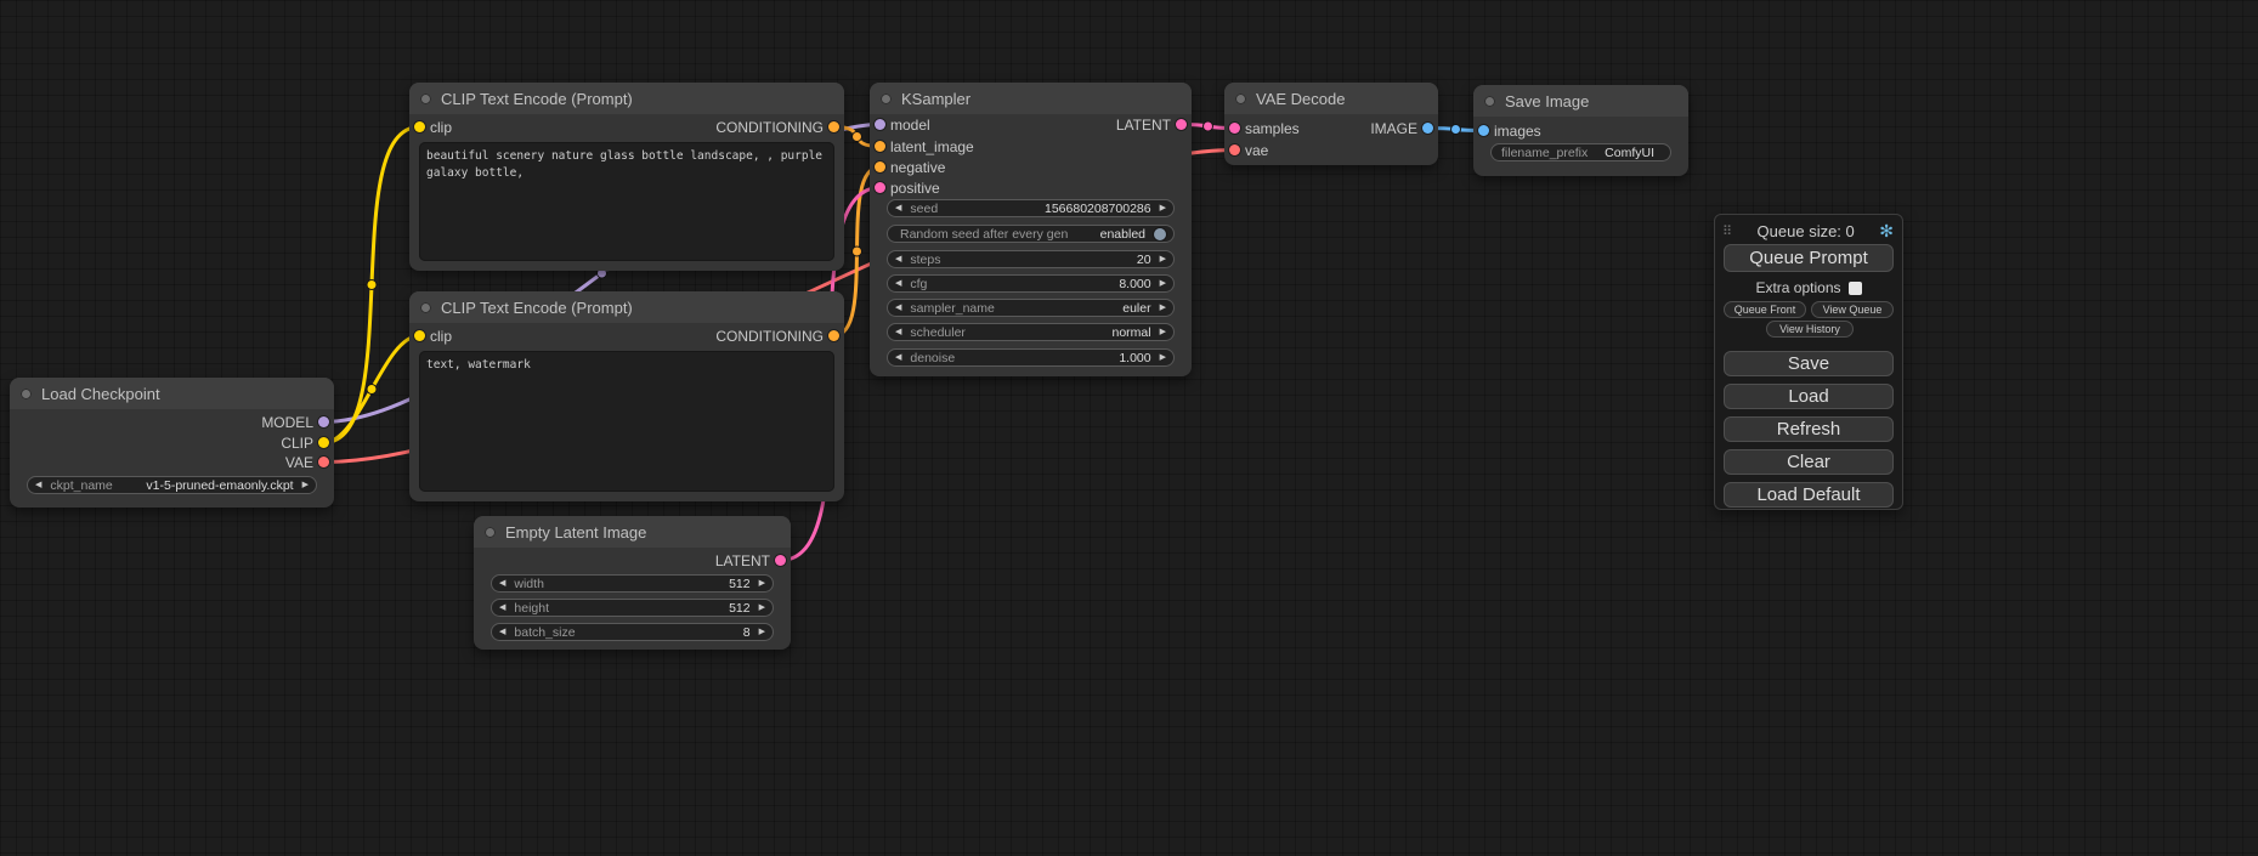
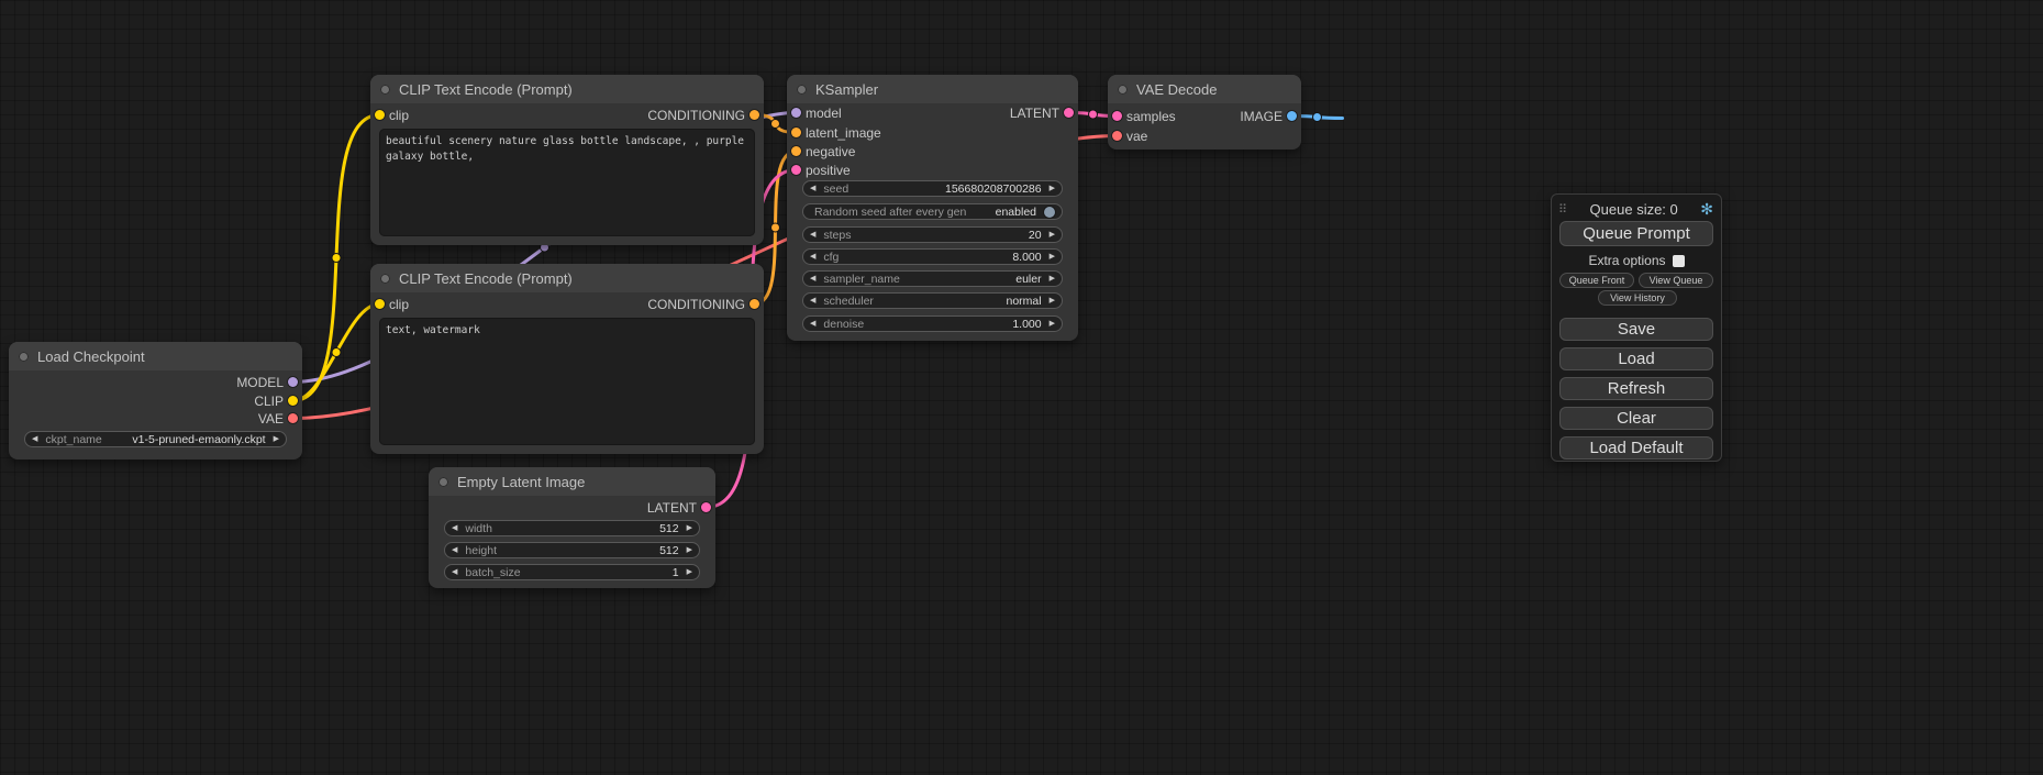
  Load Checkpoint
  MODEL
  CLIP
  VAE
  ckpt_name
  v1-5-pruned-emaonly.ckpt
  CLIP Text Encode (Prompt)
  clip
  CONDITIONING
  beautiful scenery nature glass bottle landscape, , purple galaxy bottle,
  CLIP Text Encode (Prompt)
  clip
  CONDITIONING
  text, watermark
  Empty Latent Image
  LATENT
  width
  512
  height
  512
  batch_size
- 8
+ 1
  KSampler
  model
  LATENT
  latent_image
  negative
  positive
  seed
  156680208700286
  Random seed after every gen
  enabled
  steps
  20
  cfg
  8.000
  sampler_name
  euler
  scheduler
  normal
  denoise
  1.000
  VAE Decode
  samples
  IMAGE
  vae
- Save Image
- images
- filename_prefix
- ComfyUI
  ⠿
  Queue size: 0
  ✻
  Queue Prompt
  Extra options
  Queue Front
  View Queue
  View History
  Save
  Load
  Refresh
  Clear
  Load Default
